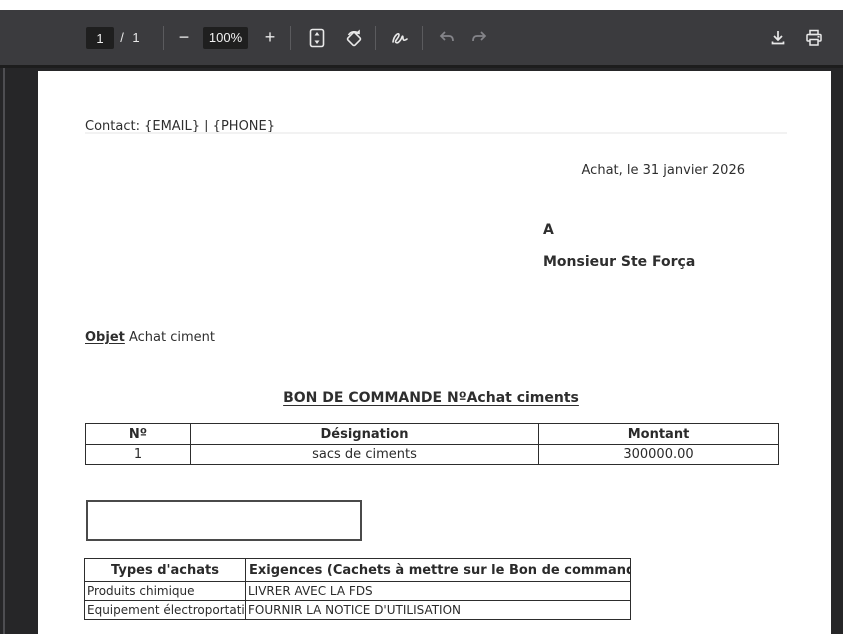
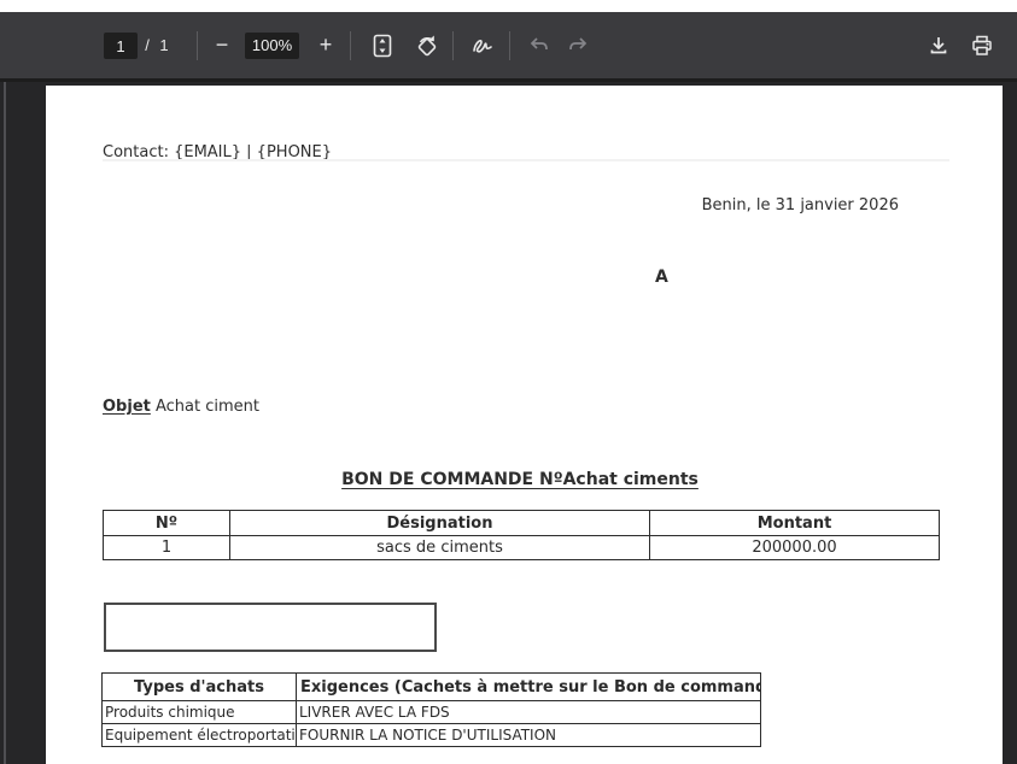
  1
  /
  1
  −
  100%
  +
  Contact: {EMAIL} | {PHONE}
- Achat, le 31 janvier 2026
+ Benin, le 31 janvier 2026
  A
- Monsieur Ste Força
  Objet Achat ciment
  BON DE COMMANDE NºAchat ciments
  Nº	Désignation	Montant
- 1	sacs de ciments	300000.00
+ 1	sacs de ciments	200000.00
  Types d'achats	Exigences (Cachets à mettre sur le Bon de comman
  Produits chimique	LIVRER AVEC LA FDS
  Equipement électroportati	FOURNIR LA NOTICE D'UTILISATION
